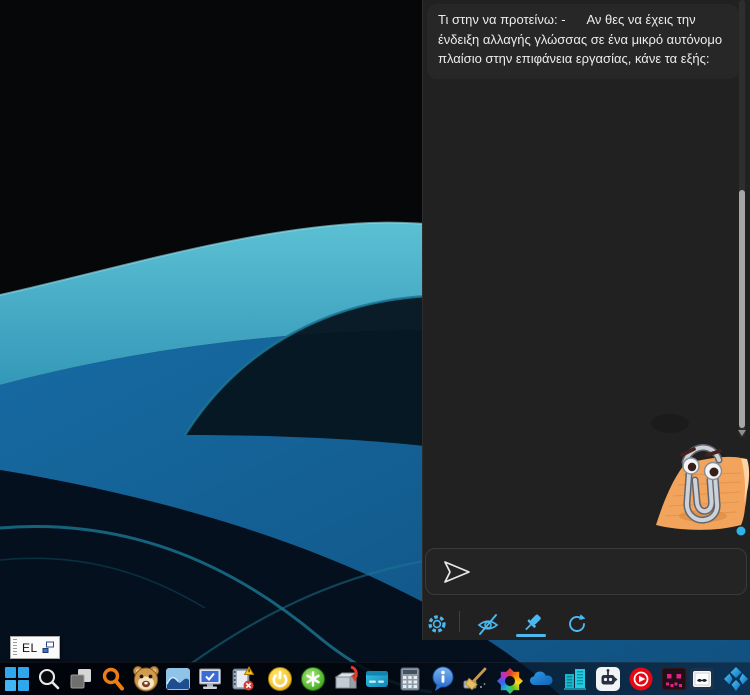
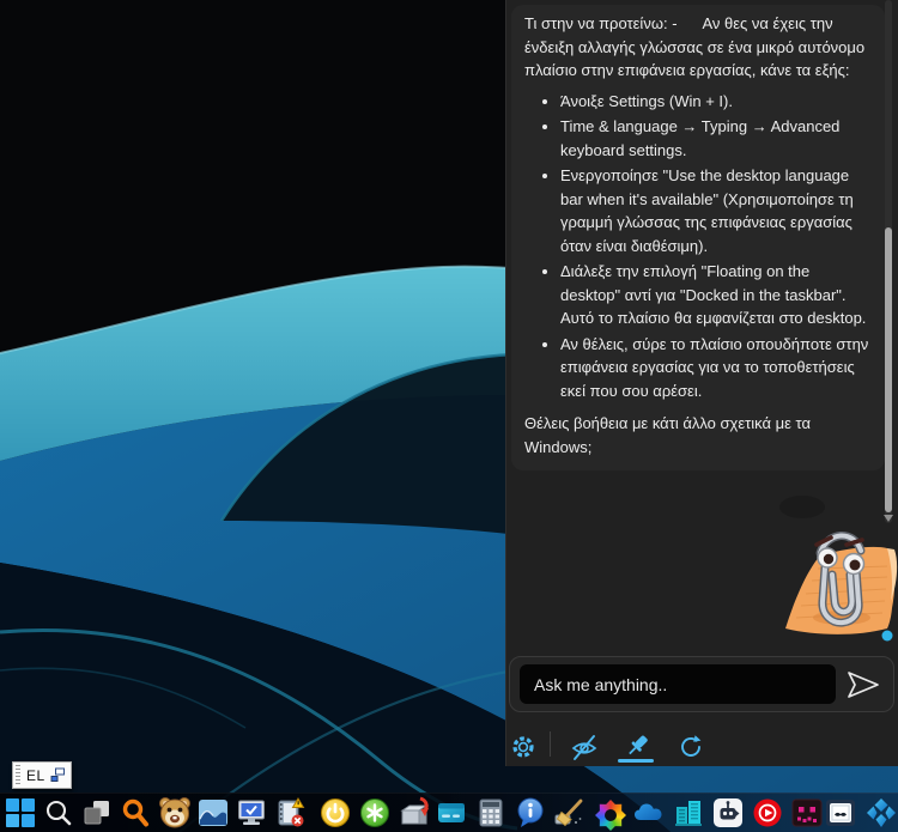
  EL
  Τι στην να προτείνω: - Αν θες να έχεις την ένδειξη αλλαγής γλώσσας σε ένα μικρό αυτόνομο πλαίσιο στην επιφάνεια εργασίας, κάνε τα εξής:
+ Άνοιξε Settings (Win + I).
+ Time & language → Typing → Advanced keyboard settings.
+ Ενεργοποίησε "Use the desktop language bar when it's available" (Χρησιμοποίησε τη γραμμή γλώσσας της επιφάνειας εργασίας όταν είναι διαθέσιμη).
+ Διάλεξε την επιλογή "Floating on the desktop" αντί για "Docked in the taskbar". Αυτό το πλαίσιο θα εμφανίζεται στο desktop.
+ Αν θέλεις, σύρε το πλαίσιο οπουδήποτε στην επιφάνεια εργασίας για να το τοποθετήσεις εκεί που σου αρέσει.
+ Θέλεις βοήθεια με κάτι άλλο σχετικά με τα Windows;
+ Ask me anything..
